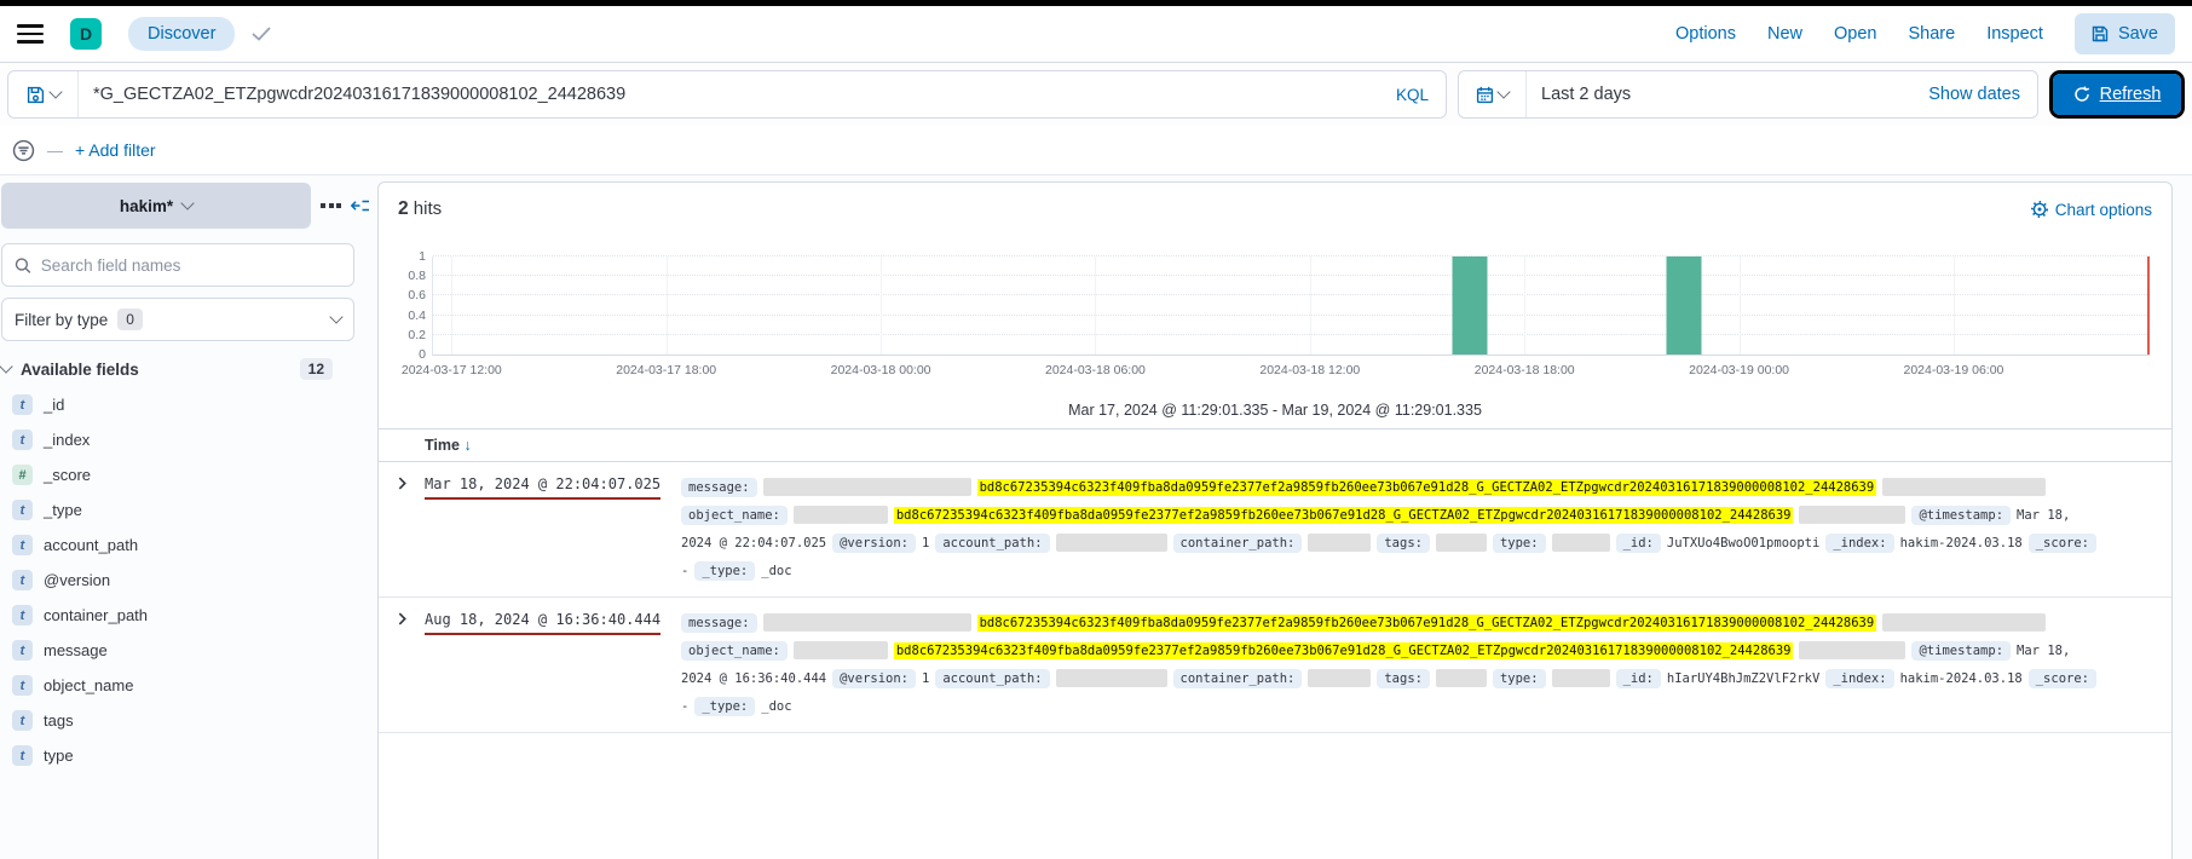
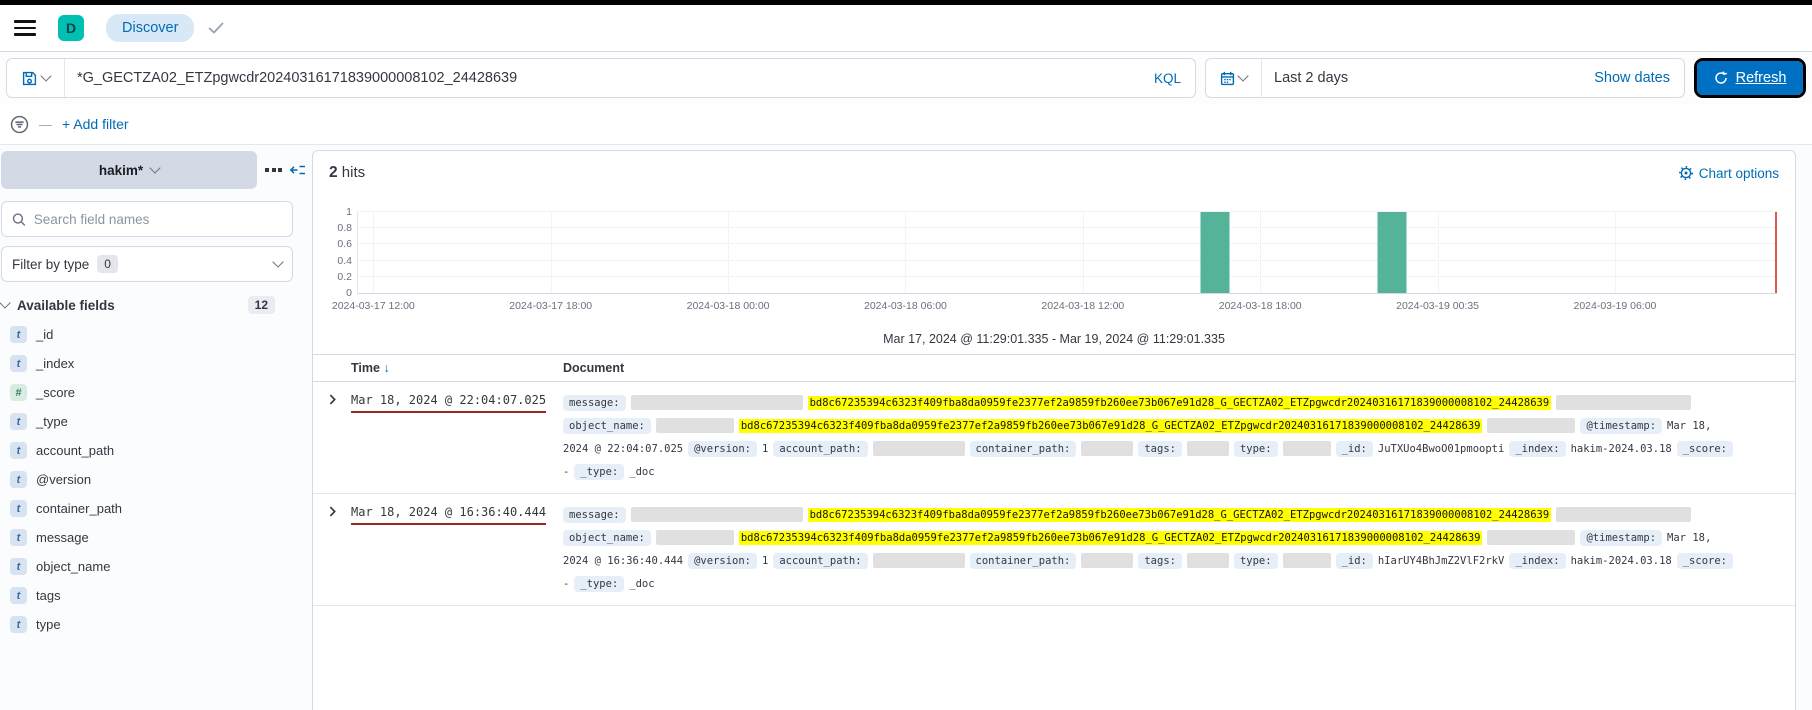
  D
  Discover
- Options
- New
- Open
- Share
- Inspect
- Save
  *G_GECTZA02_ETZpgwcdr20240316171839000008102_24428639
  KQL
  Last 2 days
  Show dates
  Refresh
  —
  + Add filter
  hakim*
  Search field names
  Filter by type
  0
  Available fields
  12
  t
  _id
  t
  _index
  #
  _score
  t
  _type
  t
  account_path
  t
  @version
  t
  container_path
  t
  message
  t
  object_name
  t
  tags
  t
  type
  2 hits
  Chart options
  0
  0.2
  0.4
  0.6
  0.8
  1
  2024-03-17 12:00
  2024-03-17 18:00
  2024-03-18 00:00
  2024-03-18 06:00
  2024-03-18 12:00
  2024-03-18 18:00
- 2024-03-19 00:00
+ 2024-03-19 00:35
  2024-03-19 06:00
  Mar 17, 2024 @ 11:29:01.335 - Mar 19, 2024 @ 11:29:01.335
  Time ↓
+ Document
  Mar 18, 2024 @ 22:04:07.025
  message:
  bd8c67235394c6323f409fba8da0959fe2377ef2a9859fb260ee73b067e91d28_G_GECTZA02_ETZpgwcdr20240316171839000008102_24428639
  object_name:
  bd8c67235394c6323f409fba8da0959fe2377ef2a9859fb260ee73b067e91d28_G_GECTZA02_ETZpgwcdr20240316171839000008102_24428639
  @timestamp:
  Mar 18,
  2024 @ 22:04:07.025
  @version:
  1
  account_path:
  container_path:
  tags:
  type:
  _id:
  JuTXUo4BwoO01pmoopti
  _index:
  hakim-2024.03.18
  _score:
  -
  _type:
  _doc
- Aug 18, 2024 @ 16:36:40.444
+ Mar 18, 2024 @ 16:36:40.444
  message:
  bd8c67235394c6323f409fba8da0959fe2377ef2a9859fb260ee73b067e91d28_G_GECTZA02_ETZpgwcdr20240316171839000008102_24428639
  object_name:
  bd8c67235394c6323f409fba8da0959fe2377ef2a9859fb260ee73b067e91d28_G_GECTZA02_ETZpgwcdr20240316171839000008102_24428639
  @timestamp:
  Mar 18,
  2024 @ 16:36:40.444
  @version:
  1
  account_path:
  container_path:
  tags:
  type:
  _id:
  hIarUY4BhJmZ2VlF2rkV
  _index:
  hakim-2024.03.18
  _score:
  -
  _type:
  _doc
